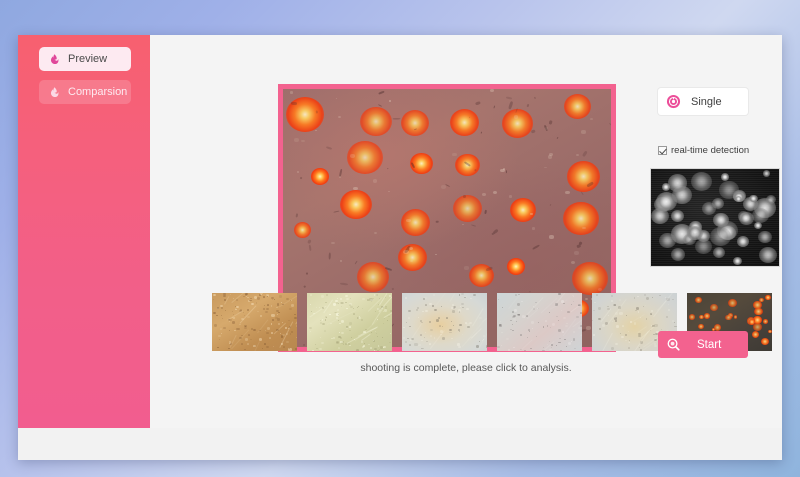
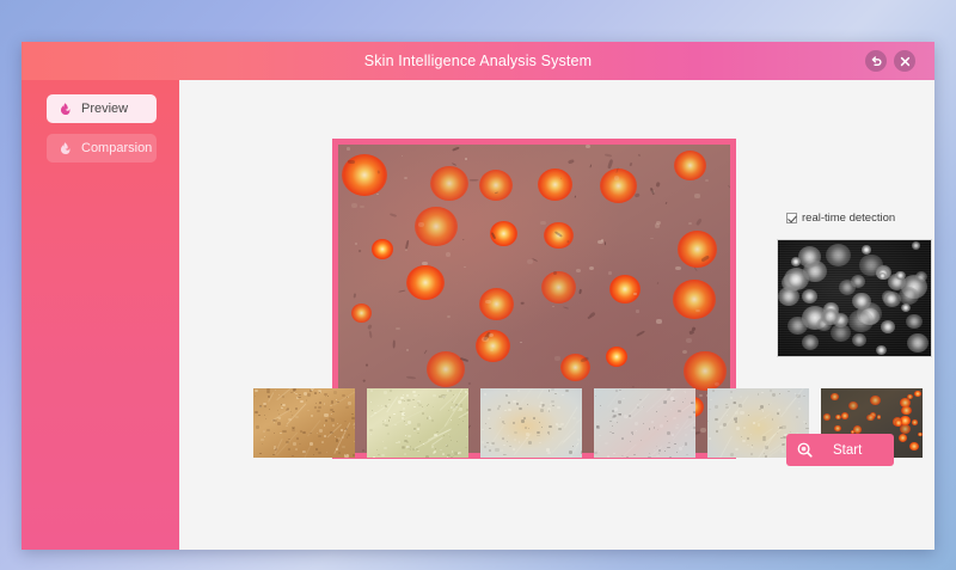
+ Skin Intelligence Analysis System
  Preview
  Comparsion
- shooting is complete, please click to analysis.
- Single
  real-time detection
  Start
